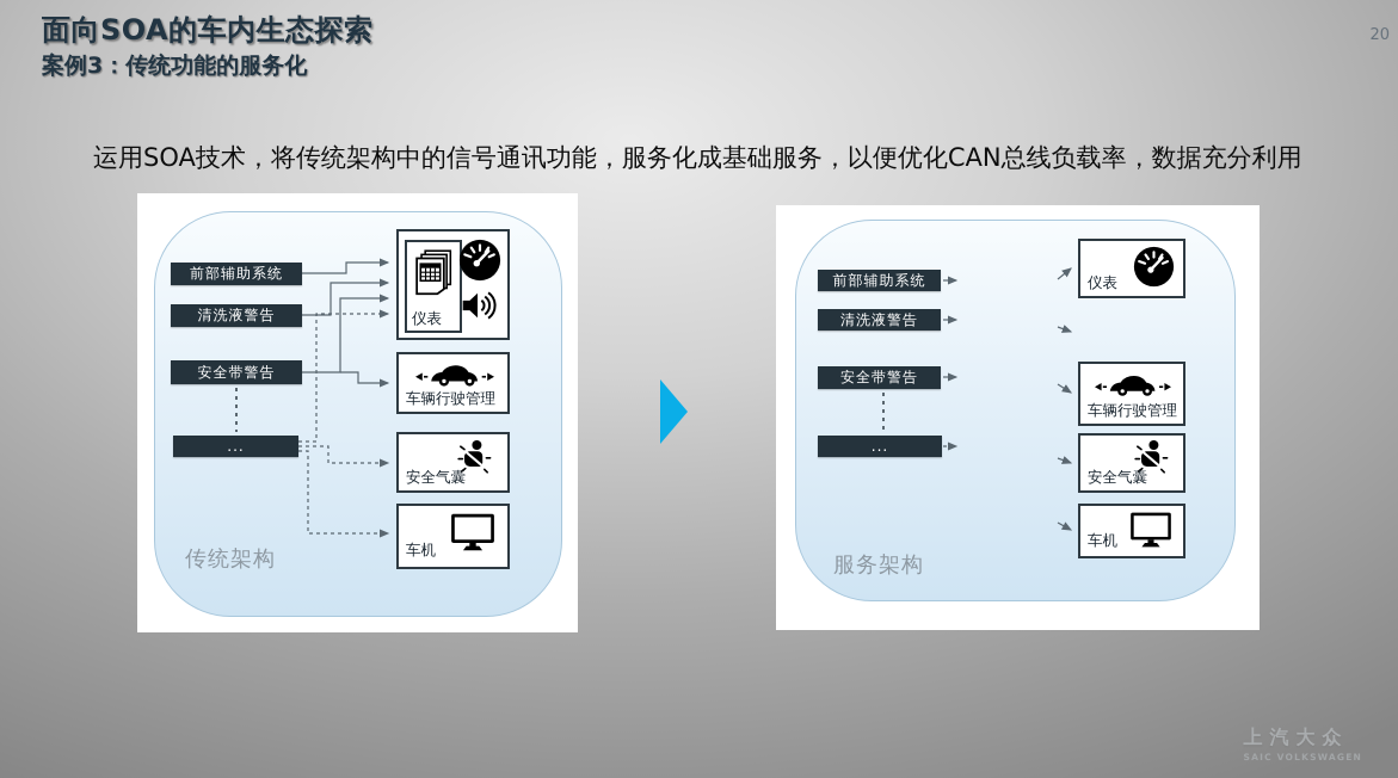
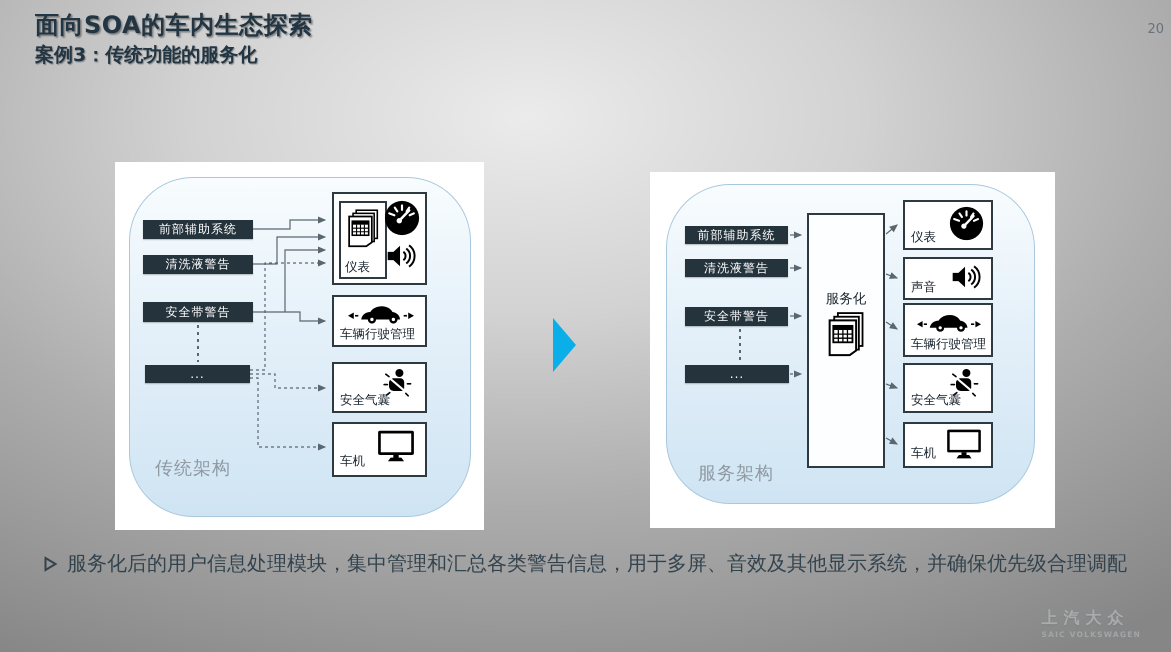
  面向SOA的车内生态探索
  案例3：传统功能的服务化
  20
- 运用SOA技术，将传统架构中的信号通讯功能，服务化成基础服务，以便优化CAN总线负载率，数据充分利用
  前部辅助系统
  清洗液警告
  安全带警告
  ...
  仪表
  车辆行驶管理
  安全气囊
  车机
  传统架构
  前部辅助系统
  清洗液警告
  安全带警告
  ...
+ 服务化
  仪表
+ 声音
  车辆行驶管理
  安全气囊
  车机
  服务架构
+ 服务化后的用户信息处理模块，集中管理和汇总各类警告信息，用于多屏、音效及其他显示系统，并确保优先级合理调配
  上汽大众
  SAIC VOLKSWAGEN
